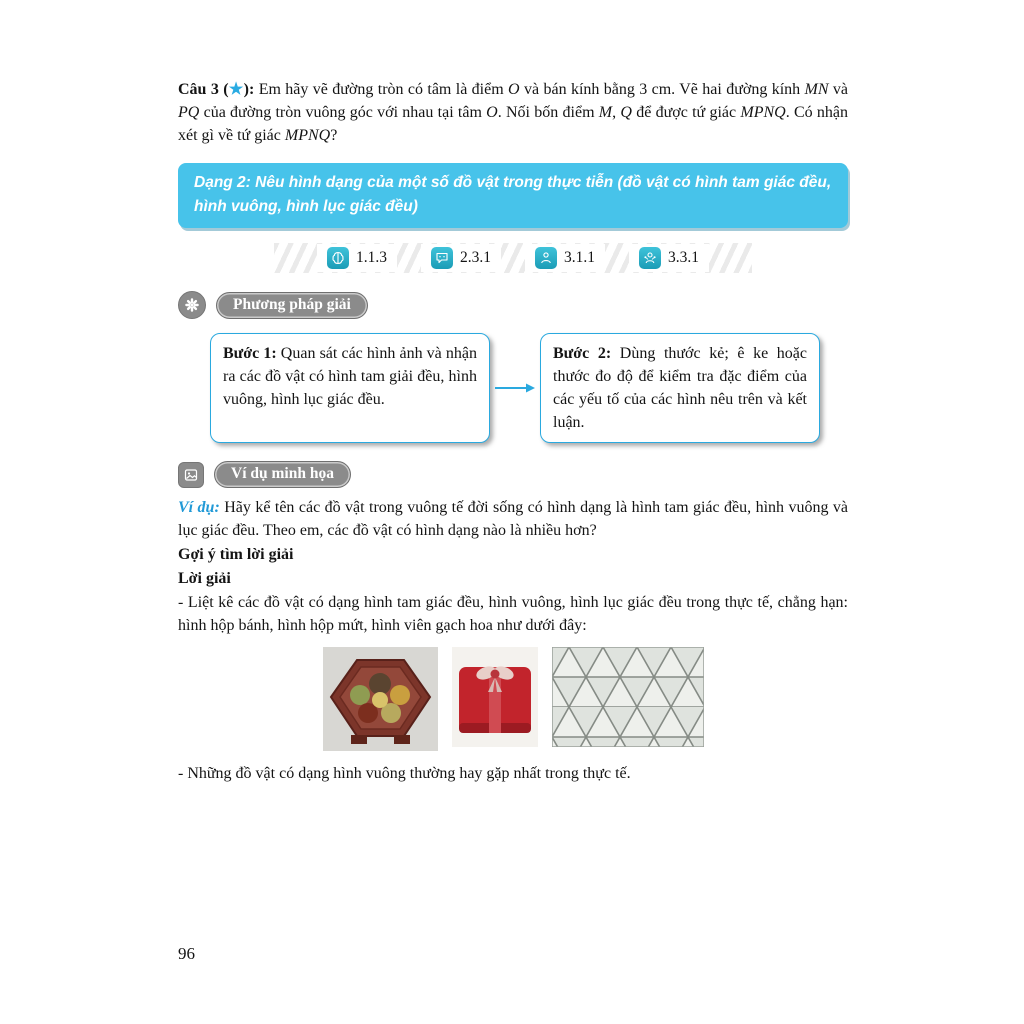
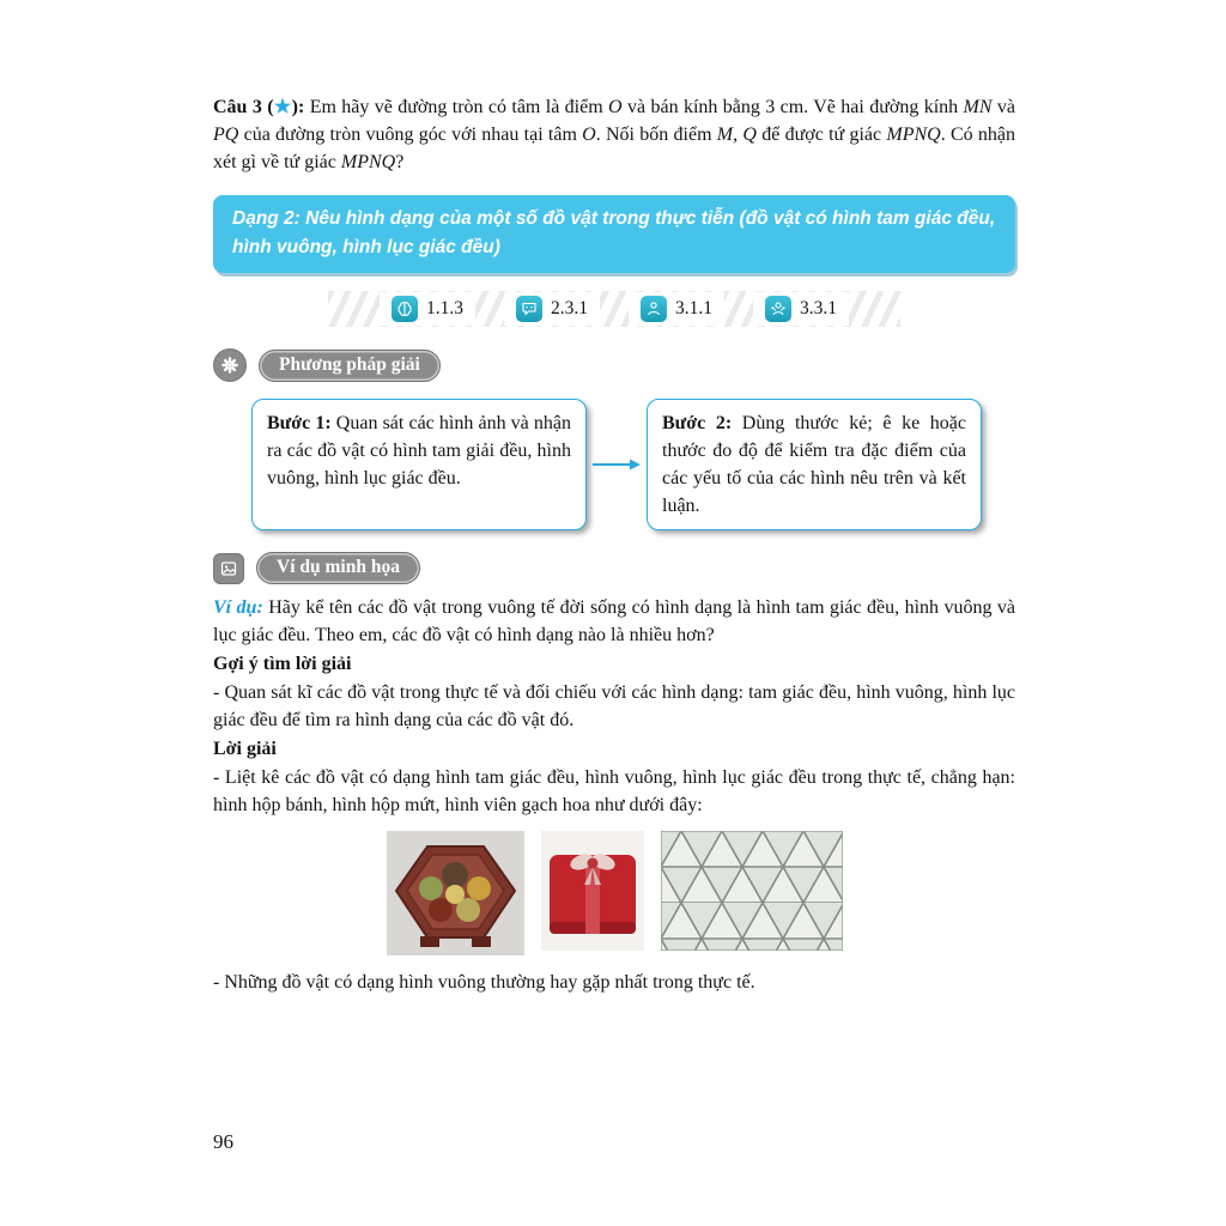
  Câu 3 (★): Em hãy vẽ đường tròn có tâm là điểm O và bán kính bằng 3 cm. Vẽ hai đường kính MN và PQ của đường tròn vuông góc với nhau tại tâm O. Nối bốn điểm M, Q để được tứ giác MPNQ. Có nhận xét gì về tứ giác MPNQ?
  Dạng 2: Nêu hình dạng của một số đồ vật trong thực tiễn (đồ vật có hình tam giác đều, hình vuông, hình lục giác đều)
  1.1.3
  2.3.1
  3.1.1
  3.3.1
  Phương pháp giải
  Bước 1: Quan sát các hình ảnh và nhận ra các đồ vật có hình tam giải đều, hình vuông, hình lục giác đều.
  Bước 2: Dùng thước kẻ; ê ke hoặc thước đo độ để kiểm tra đặc điểm của các yếu tố của các hình nêu trên và kết luận.
  Ví dụ minh họa
  Ví dụ: Hãy kể tên các đồ vật trong vuông tế đời sống có hình dạng là hình tam giác đều, hình vuông và lục giác đều. Theo em, các đồ vật có hình dạng nào là nhiều hơn?
  Gợi ý tìm lời giải
+ - Quan sát kĩ các đồ vật trong thực tế và đối chiếu với các hình dạng: tam giác đều, hình vuông, hình lục giác đều để tìm ra hình dạng của các đồ vật đó.
  Lời giải
  - Liệt kê các đồ vật có dạng hình tam giác đều, hình vuông, hình lục giác đều trong thực tế, chẳng hạn: hình hộp bánh, hình hộp mứt, hình viên gạch hoa như dưới đây:
  - Những đồ vật có dạng hình vuông thường hay gặp nhất trong thực tế.
  96
